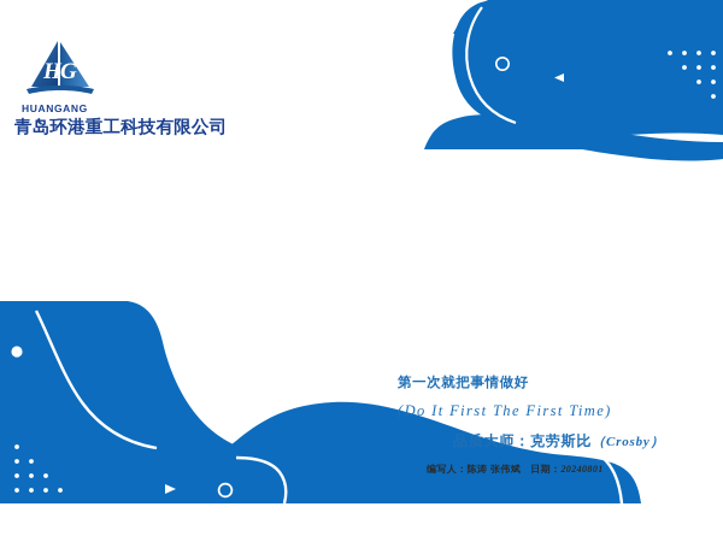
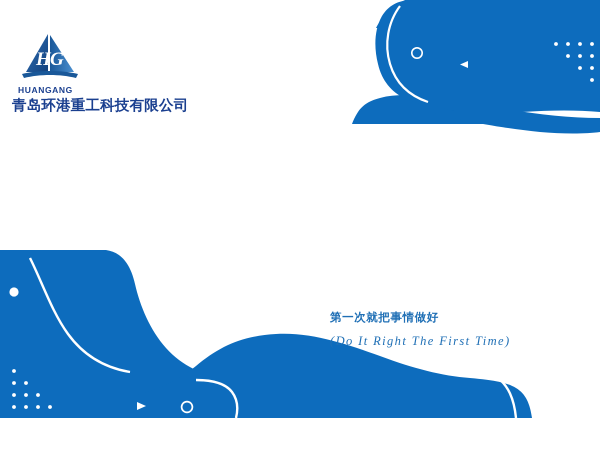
  H
  G
  HUANGANG
  青岛环港重工科技有限公司
  第一次就把事情做好
- (Do It First The First Time)
+ (Do It Right The First Time)
- 品质大师：克劳斯比（Crosby）
- 编写人：陈涛 张伟斌 日期：20240801
